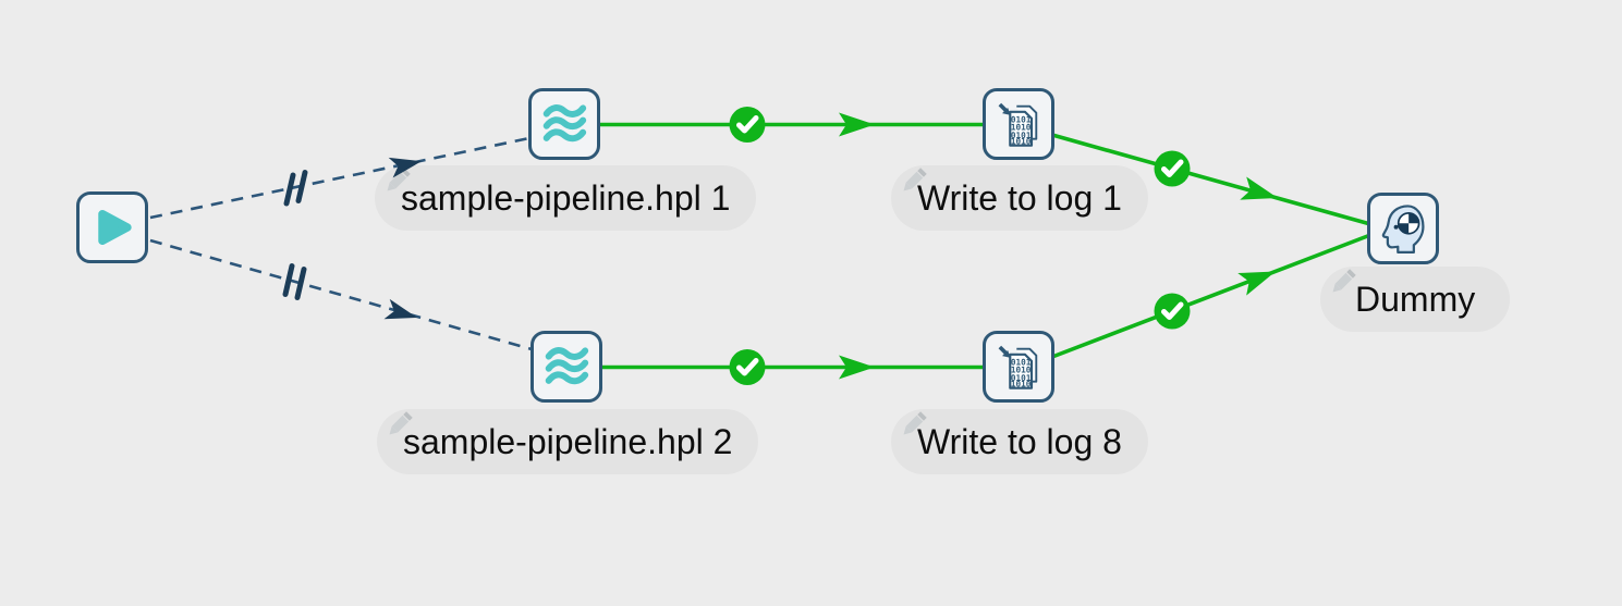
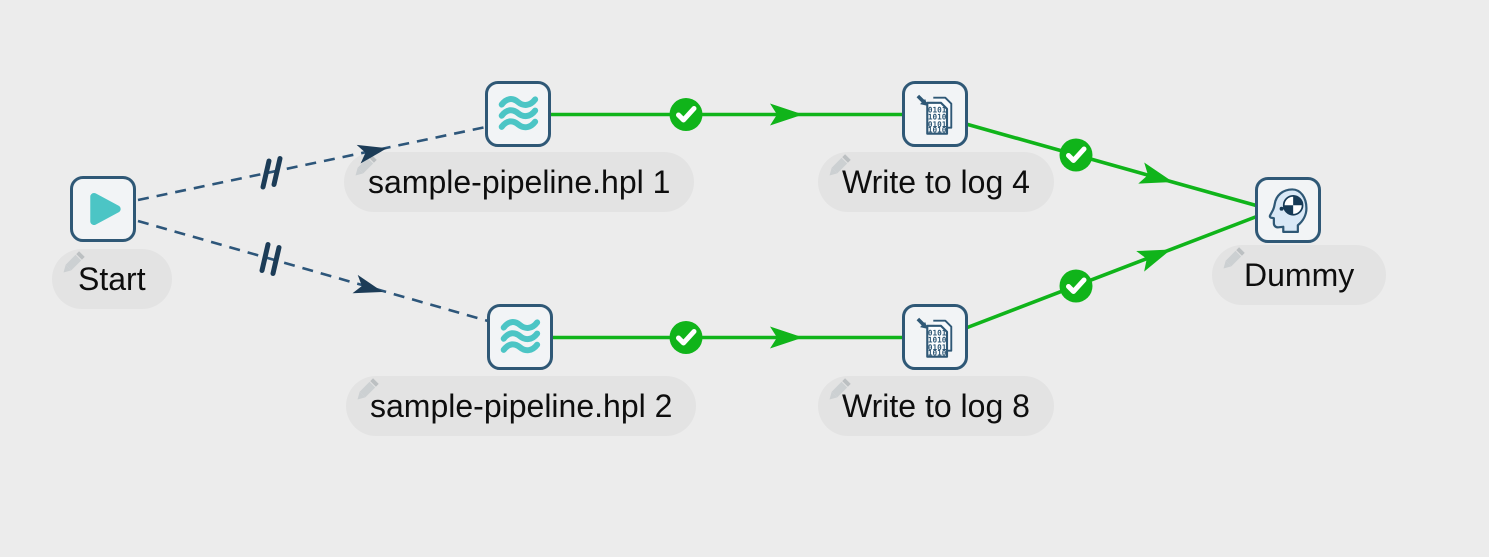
+ Start
  sample-pipeline.hpl 1
  sample-pipeline.hpl 2
- Write to log 1
+ Write to log 4
  Write to log 8
  Dummy
  0101
  1010
  0101
  1010
  0101
  1010
  0101
  1010
